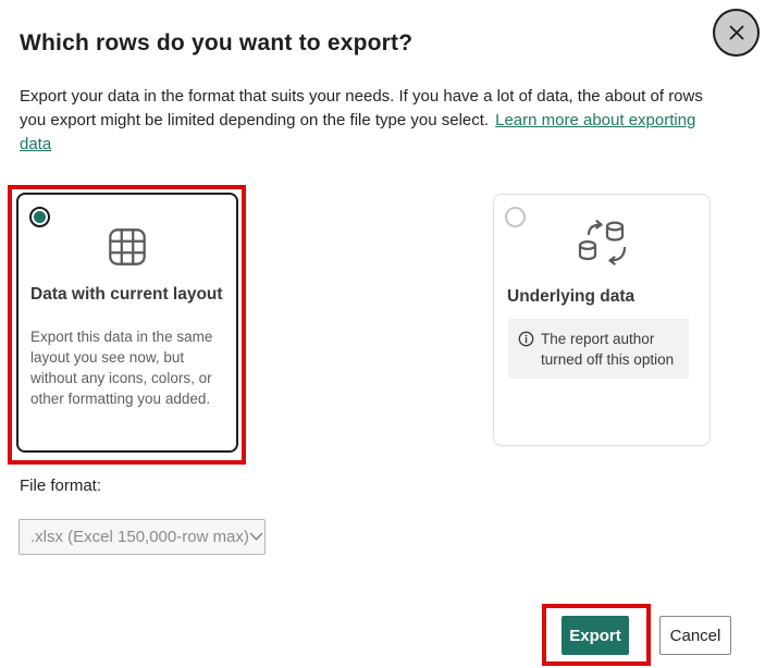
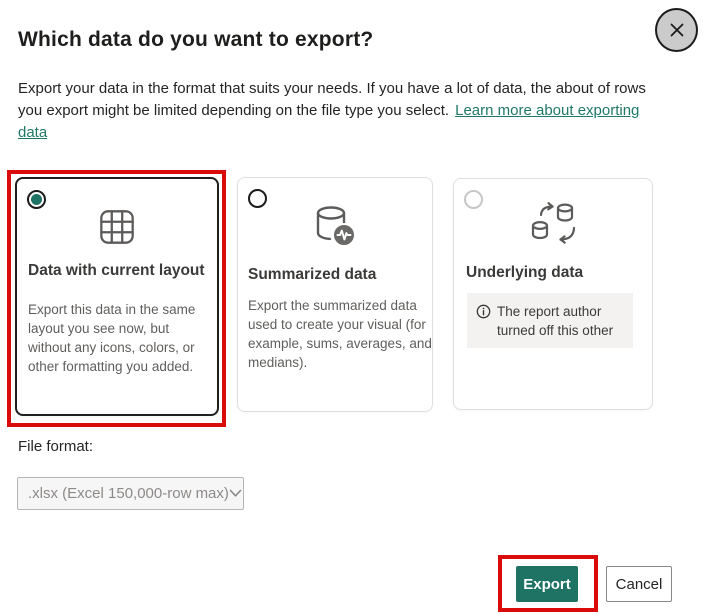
- Which rows do you want to export?
+ Which data do you want to export?
  Export your data in the format that suits your needs. If you have a lot of data, the about of rows you export might be limited depending on the file type you select. Learn more about exporting data
  Data with current layout
  Export this data in the same layout you see now, but without any icons, colors, or other formatting you added.
+ Summarized data
+ Export the summarized data used to create your visual (for example, sums, averages, and medians).
  Underlying data
- The report author turned off this option
+ The report author turned off this other
  File format:
  .xlsx (Excel 150,000-row max)
  Export
  Cancel
